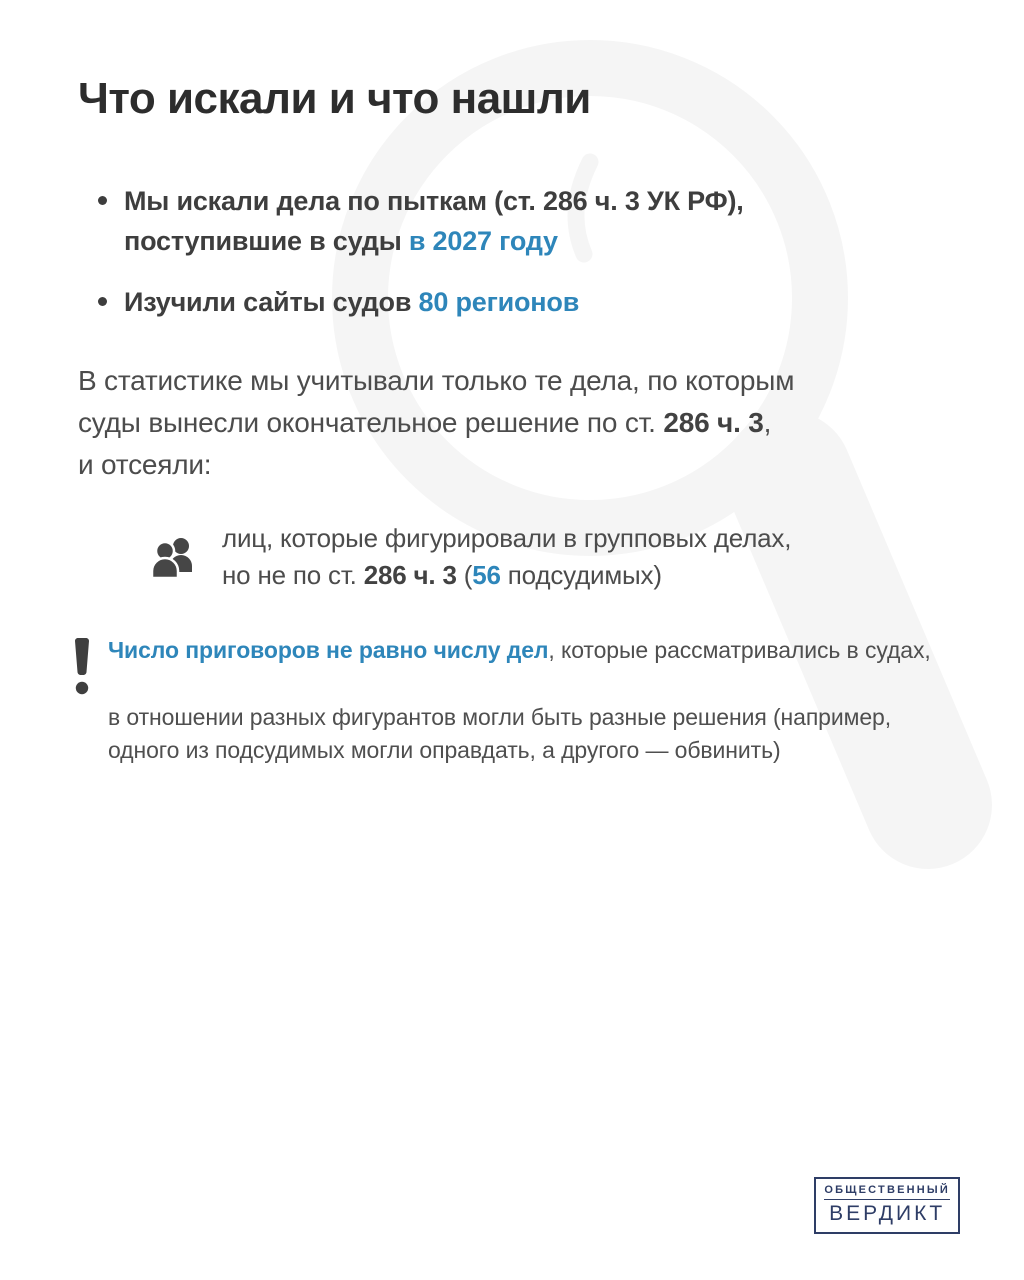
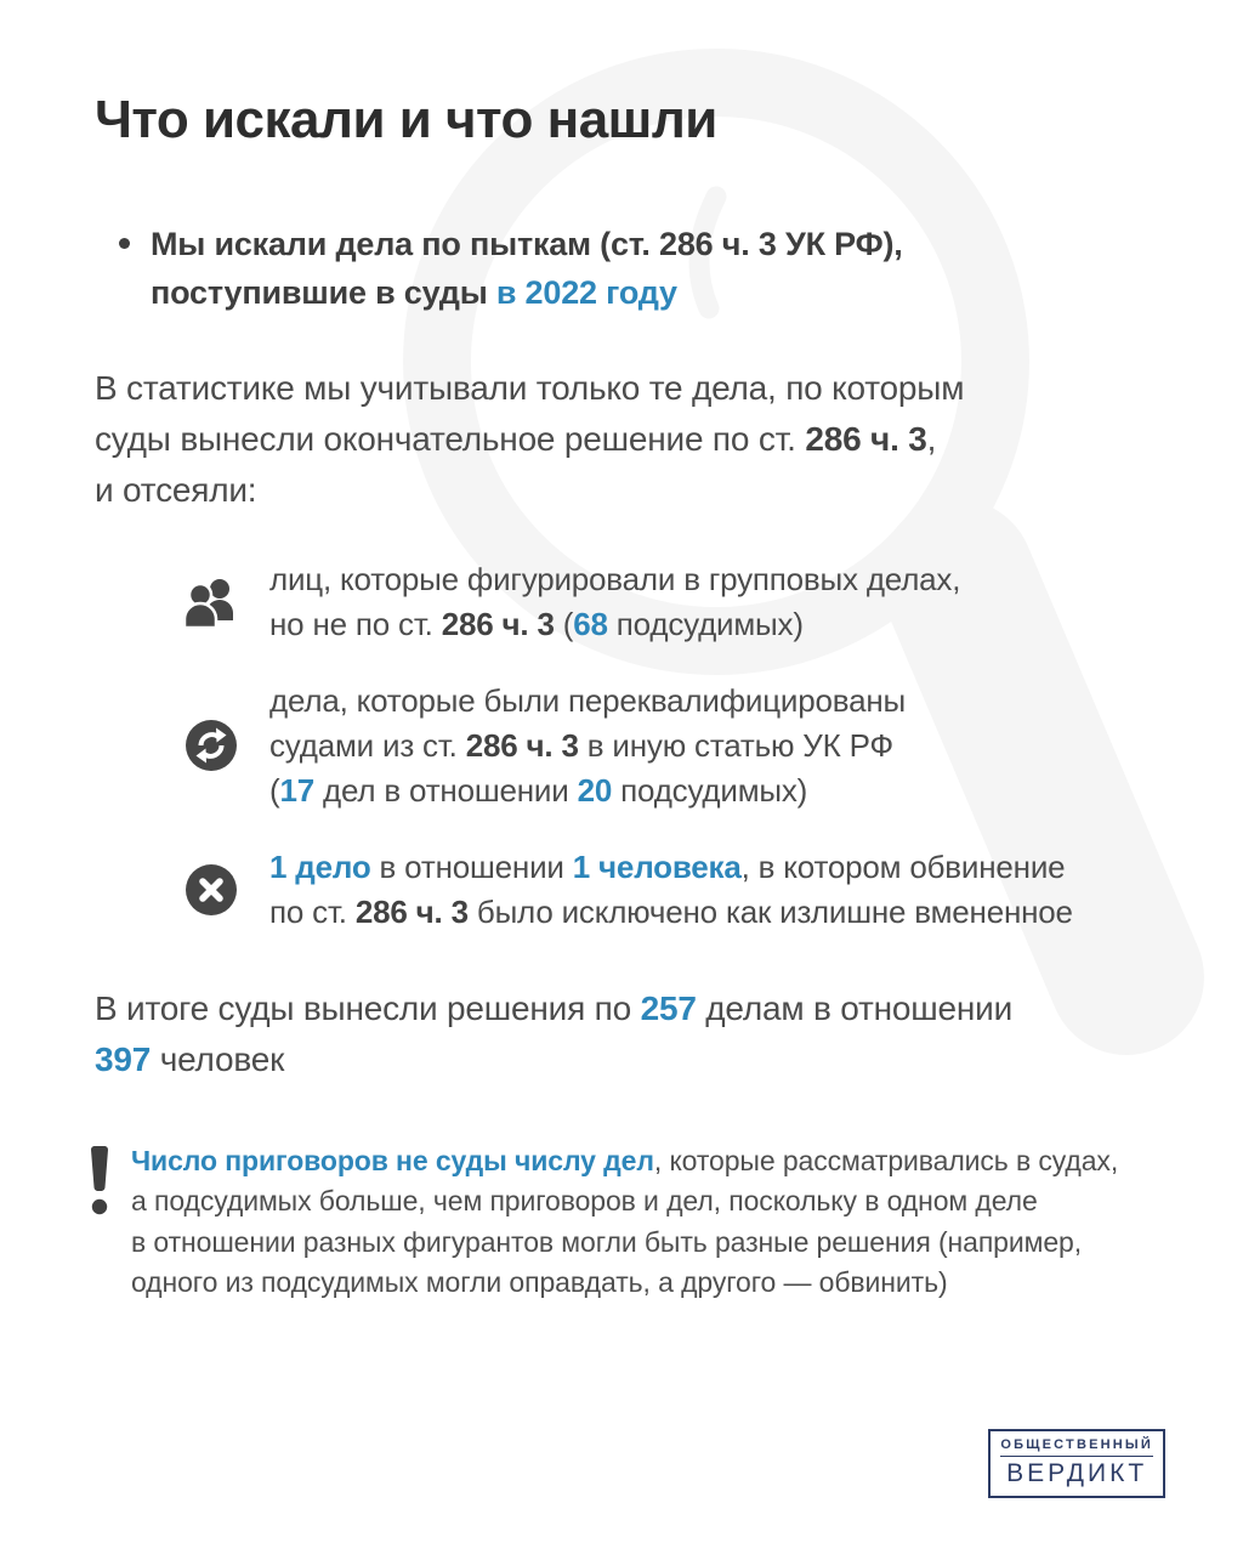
  Что искали и что нашли
  Мы искали дела по пыткам (ст. 286 ч. 3 УК РФ),
- поступившие в суды в 2027 году
+ поступившие в суды в 2022 году
- Изучили сайты судов 80 регионов
  В статистике мы учитывали только те дела, по которым
  суды вынесли окончательное решение по ст. 286 ч. 3,
  и отсеяли:
  лиц, которые фигурировали в групповых делах,
- но не по ст. 286 ч. 3 (56 подсудимых)
+ но не по ст. 286 ч. 3 (68 подсудимых)
+ дела, которые были переквалифицированы
+ судами из ст. 286 ч. 3 в иную статью УК РФ
+ (17 дел в отношении 20 подсудимых)
+ 1 дело в отношении 1 человека, в котором обвинение
+ по ст. 286 ч. 3 было исключено как излишне вмененное
+ В итоге суды вынесли решения по 257 делам в отношении
+ 397 человек
- Число приговоров не равно числу дел, которые рассматривались в судах,
+ Число приговоров не суды числу дел, которые рассматривались в судах,
+ а подсудимых больше, чем приговоров и дел, поскольку в одном деле
  в отношении разных фигурантов могли быть разные решения (например,
  одного из подсудимых могли оправдать, а другого — обвинить)
  ОБЩЕСТВЕННЫЙ
  ВЕРДИКТ
